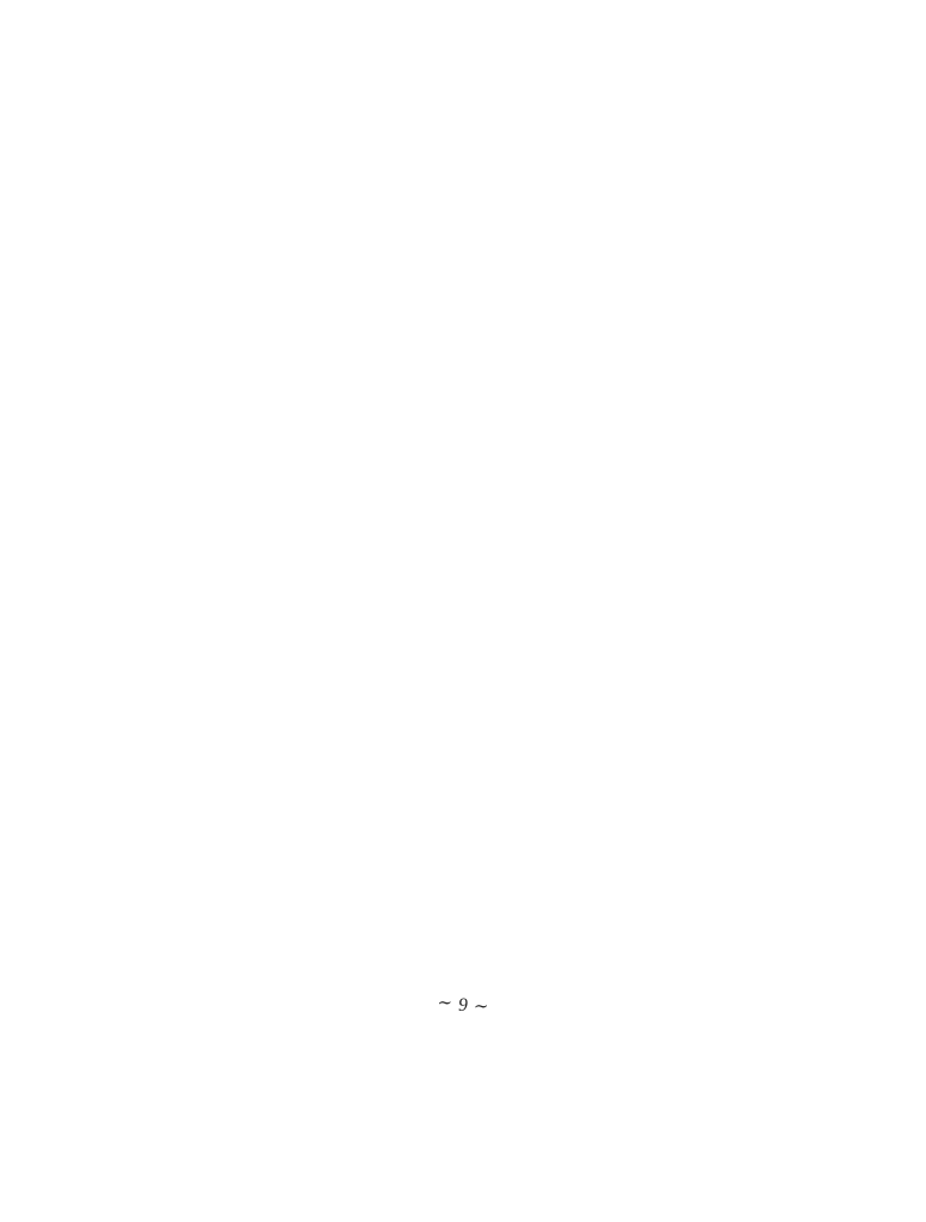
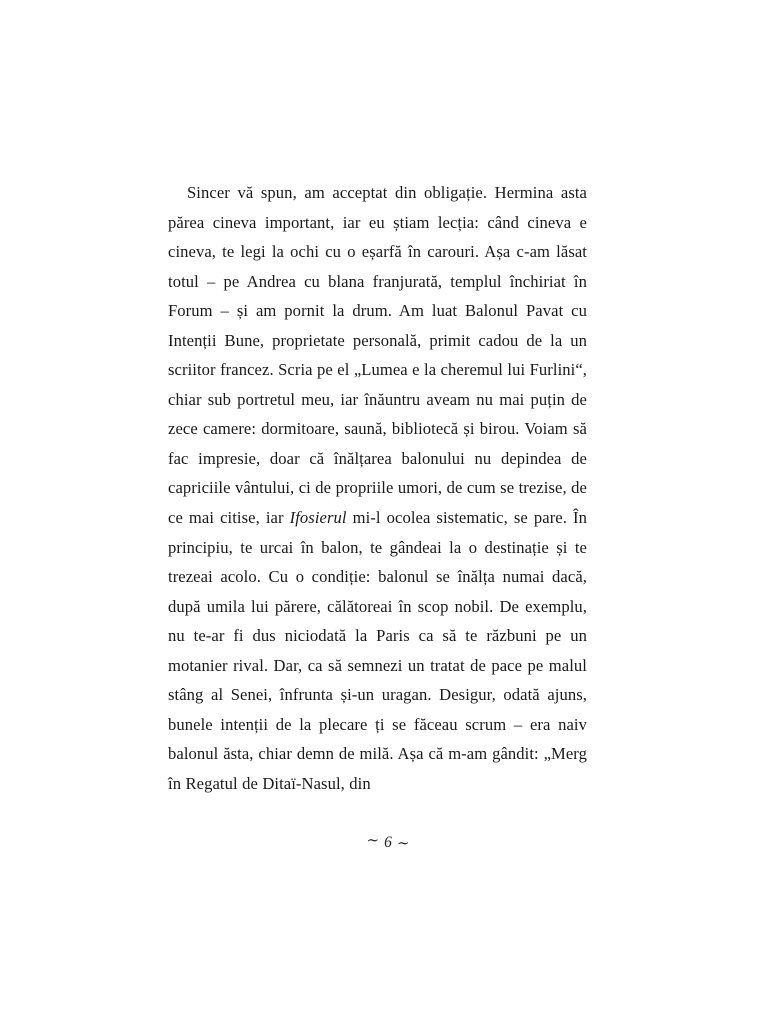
+ Sincer vă spun, am acceptat din obligație. Hermina asta părea cineva important, iar eu știam lecția: când cineva e cineva, te legi la ochi cu o eșarfă în carouri. Așa c-am lăsat totul – pe Andrea cu blana franjurată, templul închiriat în Forum – și am pornit la drum. Am luat Balonul Pavat cu Intenții Bune, proprietate personală, primit cadou de la un scriitor francez. Scria pe el „Lumea e la cheremul lui Furlini“, chiar sub portretul meu, iar înăuntru aveam nu mai puțin de zece camere: dormitoare, saună, bibliotecă și birou. Voiam să fac impresie, doar că înălțarea balonului nu depindea de capriciile vântului, ci de propriile umori, de cum se trezise, de ce mai citise, iar Ifosierul mi-l ocolea sistematic, se pare. În principiu, te urcai în balon, te gândeai la o destinație și te trezeai acolo. Cu o condiție: balonul se înălța numai dacă, după umila lui părere, călătoreai în scop nobil. De exemplu, nu te-ar fi dus niciodată la Paris ca să te răzbuni pe un motanier rival. Dar, ca să semnezi un tratat de pace pe malul stâng al Senei, înfrunta și-un uragan. Desigur, odată ajuns, bunele intenții de la plecare ți se făceau scrum – era naiv balonul ăsta, chiar demn de milă. Așa că m-am gândit: „Merg în Regatul de Ditaï-Nasul, din
- ∼ 9 ∼
+ ∼ 6 ∼
